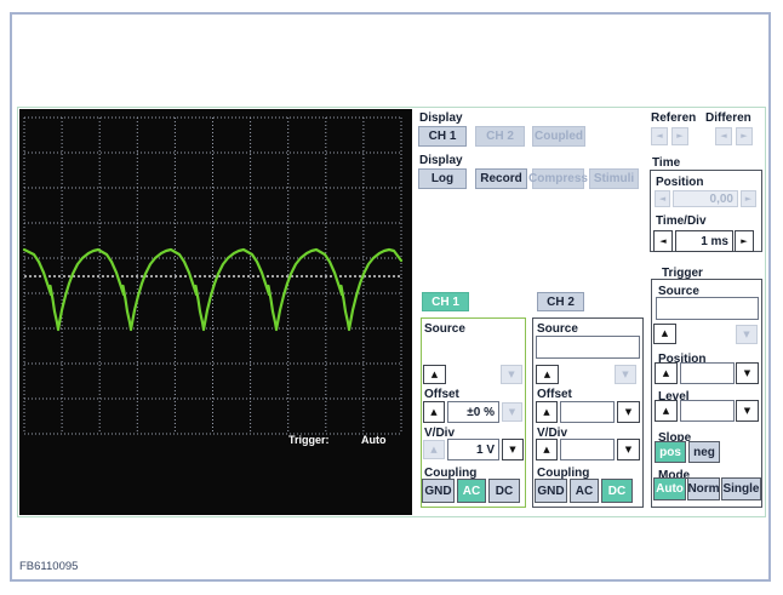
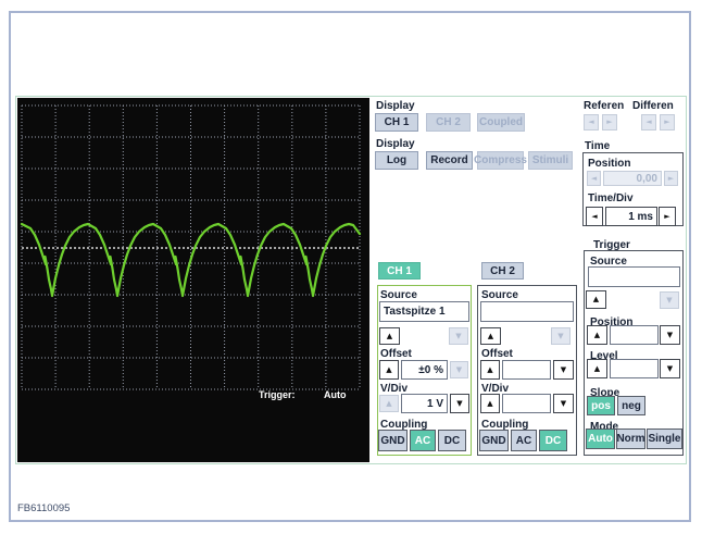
  FB6110095
  Trigger:
  Auto
  Display
  CH 1
  CH 2
  Coupled
  Display
  Log
  Record
  Compress
  Stimuli
  Referen
  ◄
  ►
  Differen
  ◄
  ►
  Time
  Position
  ◄
  0,00
  ►
  Time/Div
  ◄
  1 ms
  ►
  Trigger
  Source
  ▲
  ▼
  Position
  ▲
  ▼
  Level
  ▲
  ▼
  Slope
  pos
  neg
  Mode
  Auto
  Norm
  Single
  CH 1
  CH 2
  Source
+ Tastspitze 1
  ▲
  ▼
  Offset
  ▲
  ±0 %
  ▼
  V/Div
  ▲
  1 V
  ▼
  Coupling
  GND
  AC
  DC
  Source
  ▲
  ▼
  Offset
  ▲
  ▼
  V/Div
  ▲
  ▼
  Coupling
  GND
  AC
  DC
